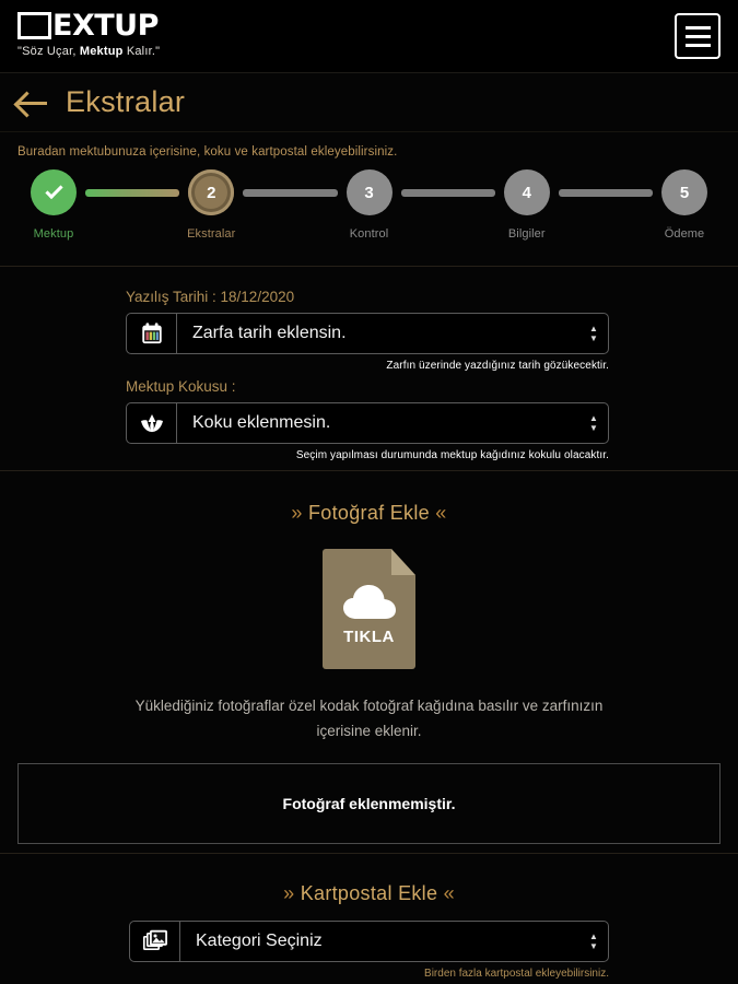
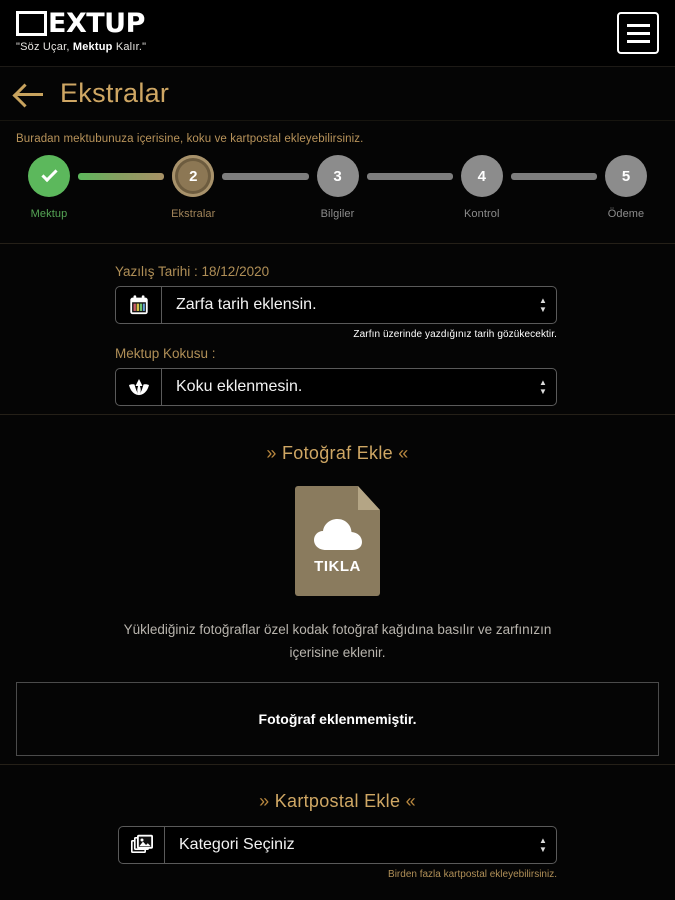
  EXTUP
  "Söz Uçar, Mektup Kalır."
  Ekstralar
  Buradan mektubunuza içerisine, koku ve kartpostal ekleyebilirsiniz.
  Mektup
  2
  Ekstralar
  3
- Kontrol
+ Bilgiler
  4
- Bilgiler
+ Kontrol
  5
  Ödeme
  Yazılış Tarihi : 18/12/2020
  Zarfa tarih eklensin.
  ▲
  ▼
  Zarfın üzerinde yazdığınız tarih gözükecektir.
  Mektup Kokusu :
  Koku eklenmesin.
  ▲
  ▼
- Seçim yapılması durumunda mektup kağıdınız kokulu olacaktır.
  » Fotoğraf Ekle «
  TIKLA
  Yüklediğiniz fotoğraflar özel kodak fotoğraf kağıdına basılır ve zarfınızın içerisine eklenir.
  Fotoğraf eklenmemiştir.
  » Kartpostal Ekle «
  Kategori Seçiniz
  ▲
  ▼
  Birden fazla kartpostal ekleyebilirsiniz.
